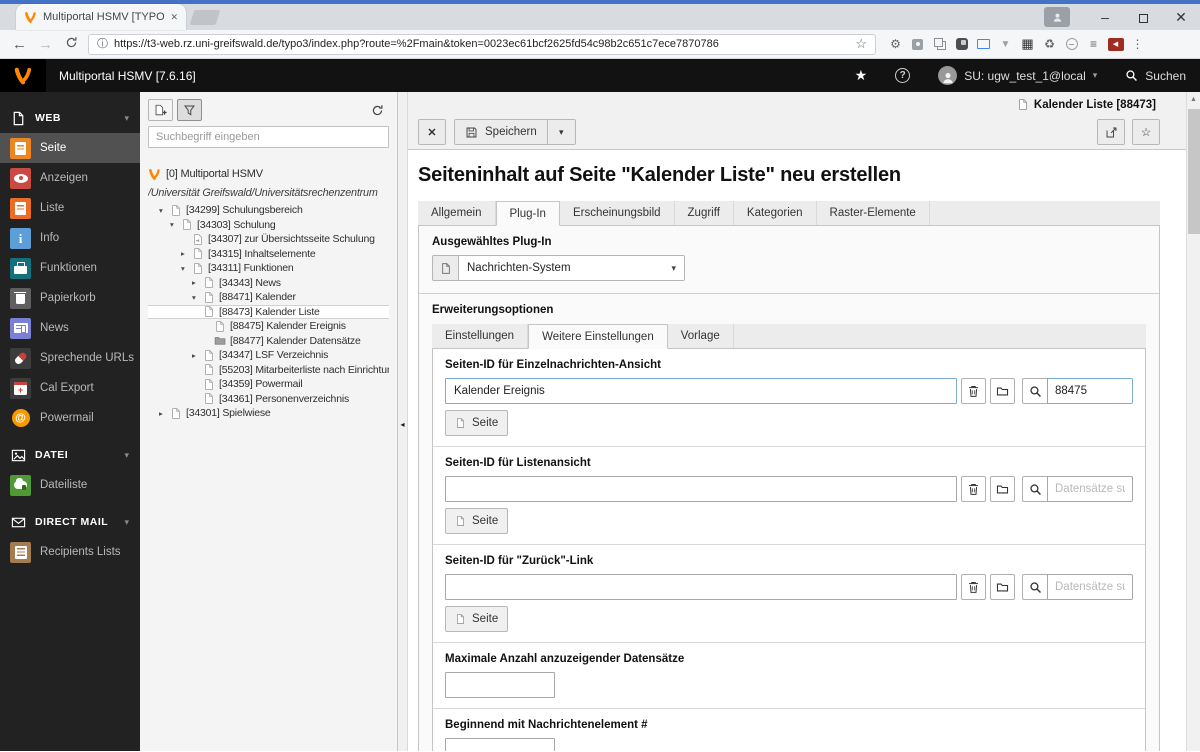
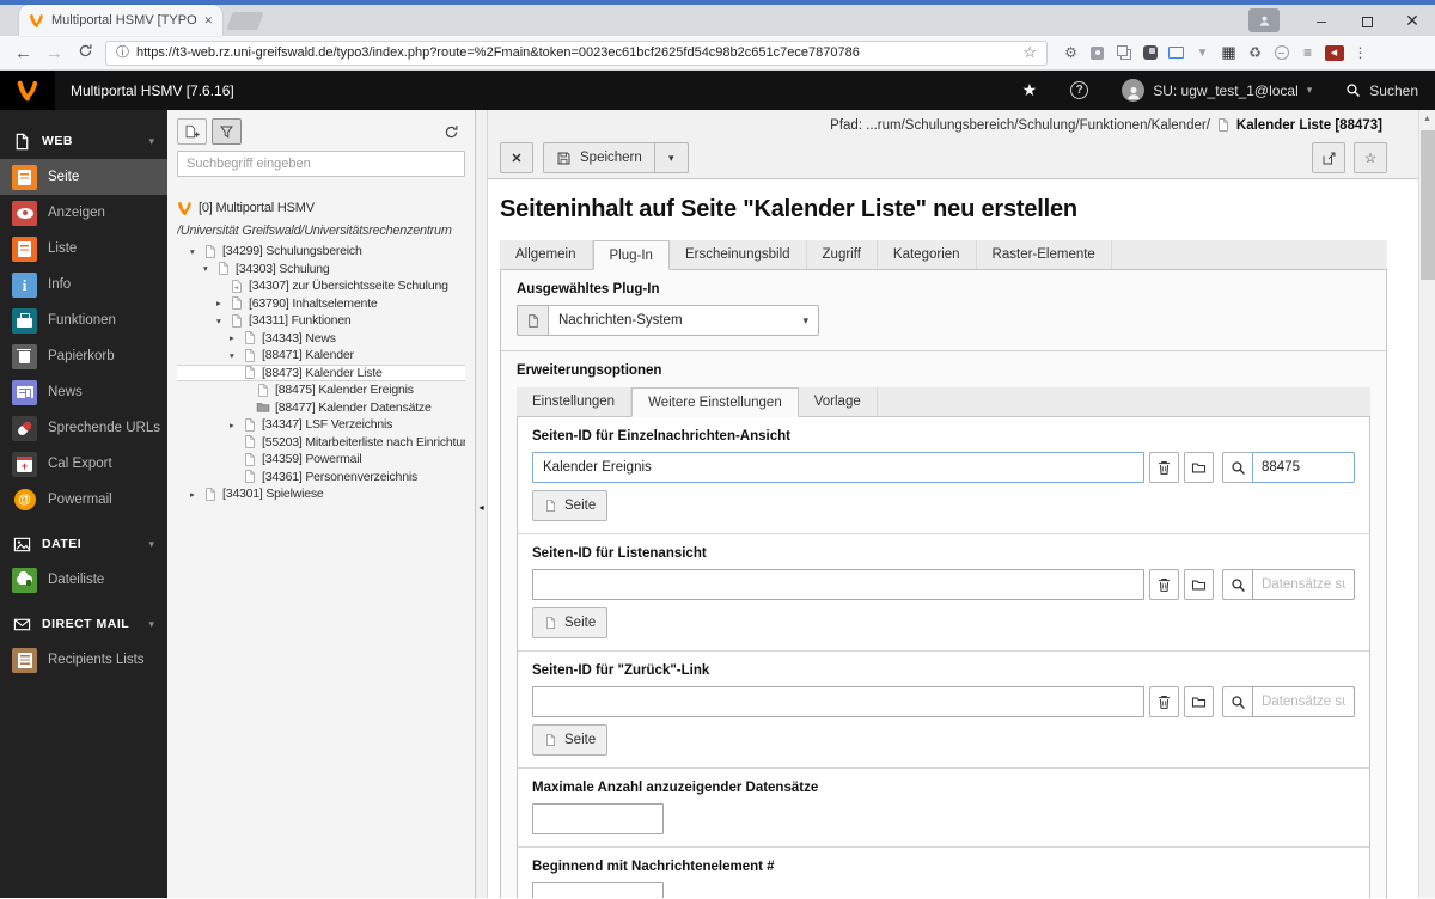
  Multiportal HSMV [TYPO
  ✕
  –
  ✕
  ←
  →
  ⓘ
  https://t3-web.rz.uni-greifswald.de/typo3/index.php?route=%2Fmain&token=0023ec61bcf2625fd54c98b2c651c7ece7870786
  ☆
  ⚙
  ▼
  ▦
  ♻
  ≡
  ⋮
  Multiportal HSMV [7.6.16]
  ★
  ?
  SU: ugw_test_1@local
  ▾
  Suchen
  WEB
  ▾
  Seite
  Anzeigen
  Liste
  i
  Info
  Funktionen
  Papierkorb
  News
  Sprechende URLs
  +
  Cal Export
  @
  Powermail
  DATEI
  ▾
  Dateiliste
  DIRECT MAIL
  ▾
  Recipients Lists
  Suchbegriff eingeben
  [0] Multiportal HSMV
  /Universität Greifswald/Universitätsrechenzentrum
  ▾
  [34299] Schulungsbereich
  ▾
  [34303] Schulung
  [34307] zur Übersichtsseite Schulung
  ▸
- [34315] Inhaltselemente
+ [63790] Inhaltselemente
  ▾
  [34311] Funktionen
  ▸
  [34343] News
  ▾
  [88471] Kalender
  [88473] Kalender Liste
  [88475] Kalender Ereignis
  [88477] Kalender Datensätze
  ▸
  [34347] LSF Verzeichnis
  [55203] Mitarbeiterliste nach Einrichtu
  [34359] Powermail
  [34361] Personenverzeichnis
  ▸
  [34301] Spielwiese
  ◂
+ Pfad: ...rum/Schulungsbereich/Schulung/Funktionen/Kalender/
  Kalender Liste [88473]
  ✕
  Speichern
  ▾
  ☆
  Seiteninhalt auf Seite "Kalender Liste" neu erstellen
  Allgemein
  Plug-In
  Erscheinungsbild
  Zugriff
  Kategorien
  Raster-Elemente
  Ausgewähltes Plug-In
  Nachrichten-System
  ▾
  Erweiterungsoptionen
  Einstellungen
  Weitere Einstellungen
  Vorlage
  Seiten-ID für Einzelnachrichten-Ansicht
  Kalender Ereignis
  88475
  Seite
  Seiten-ID für Listenansicht
  Seite
  Seiten-ID für "Zurück"-Link
  Seite
  Maximale Anzahl anzuzeigender Datensätze
  Beginnend mit Nachrichtenelement #
